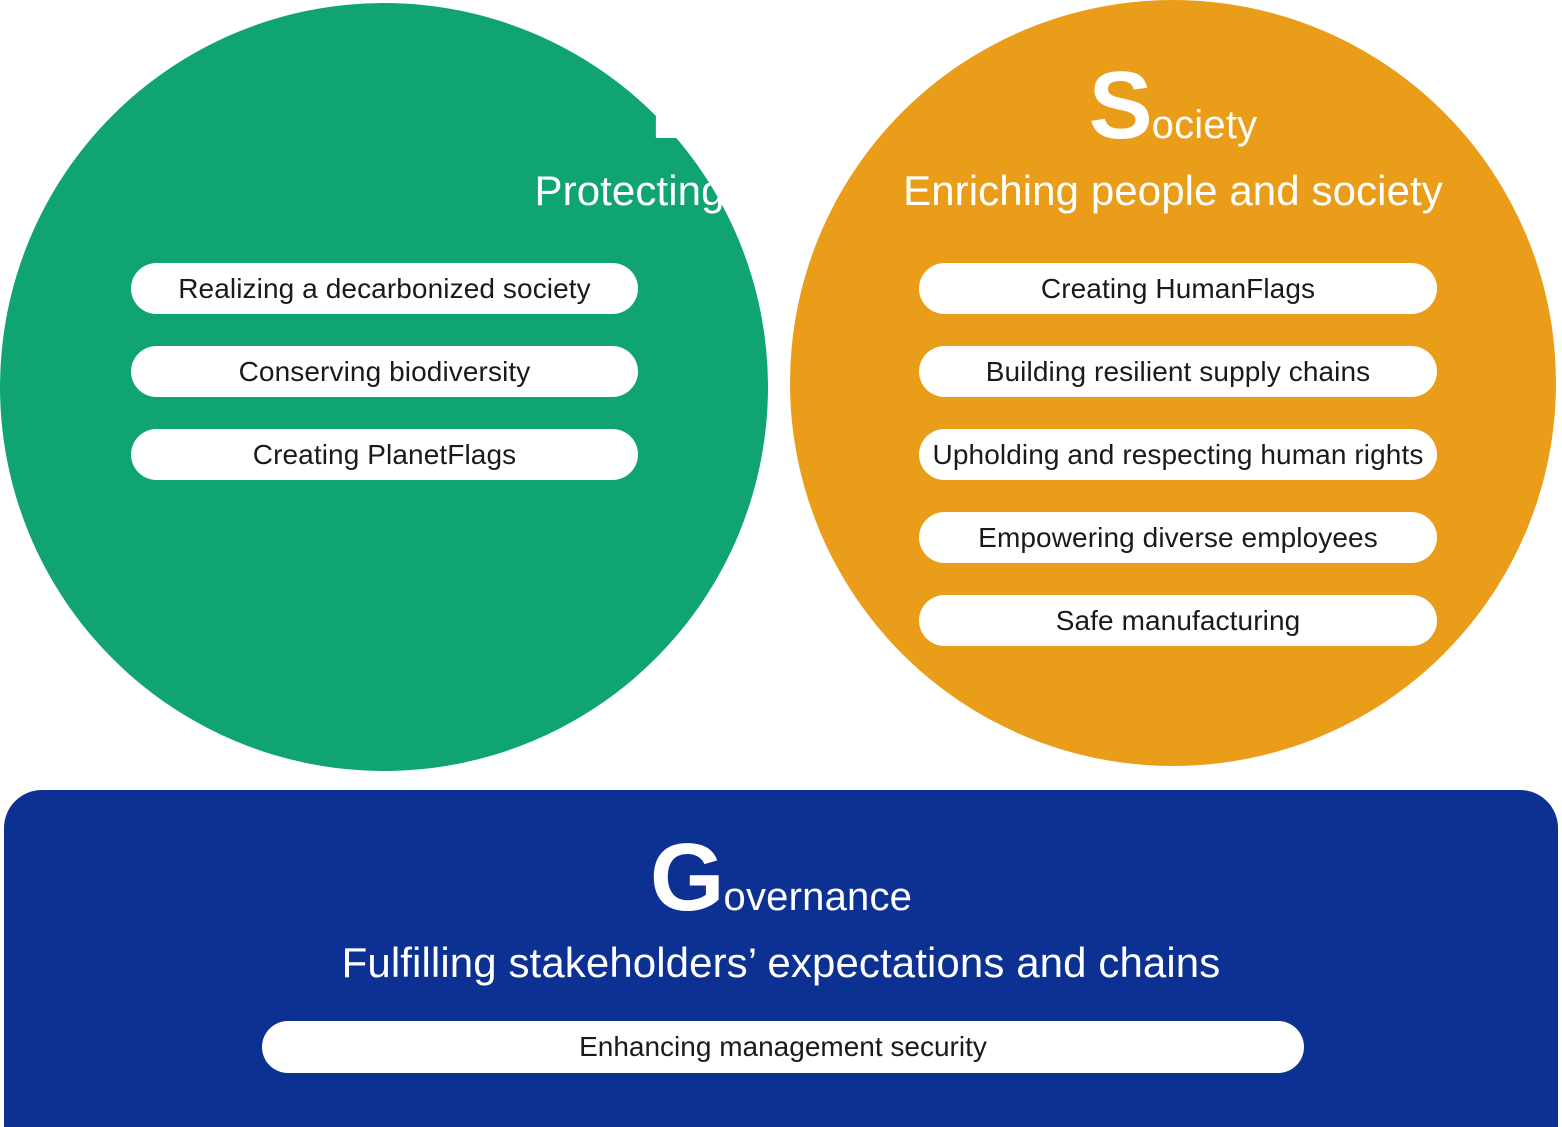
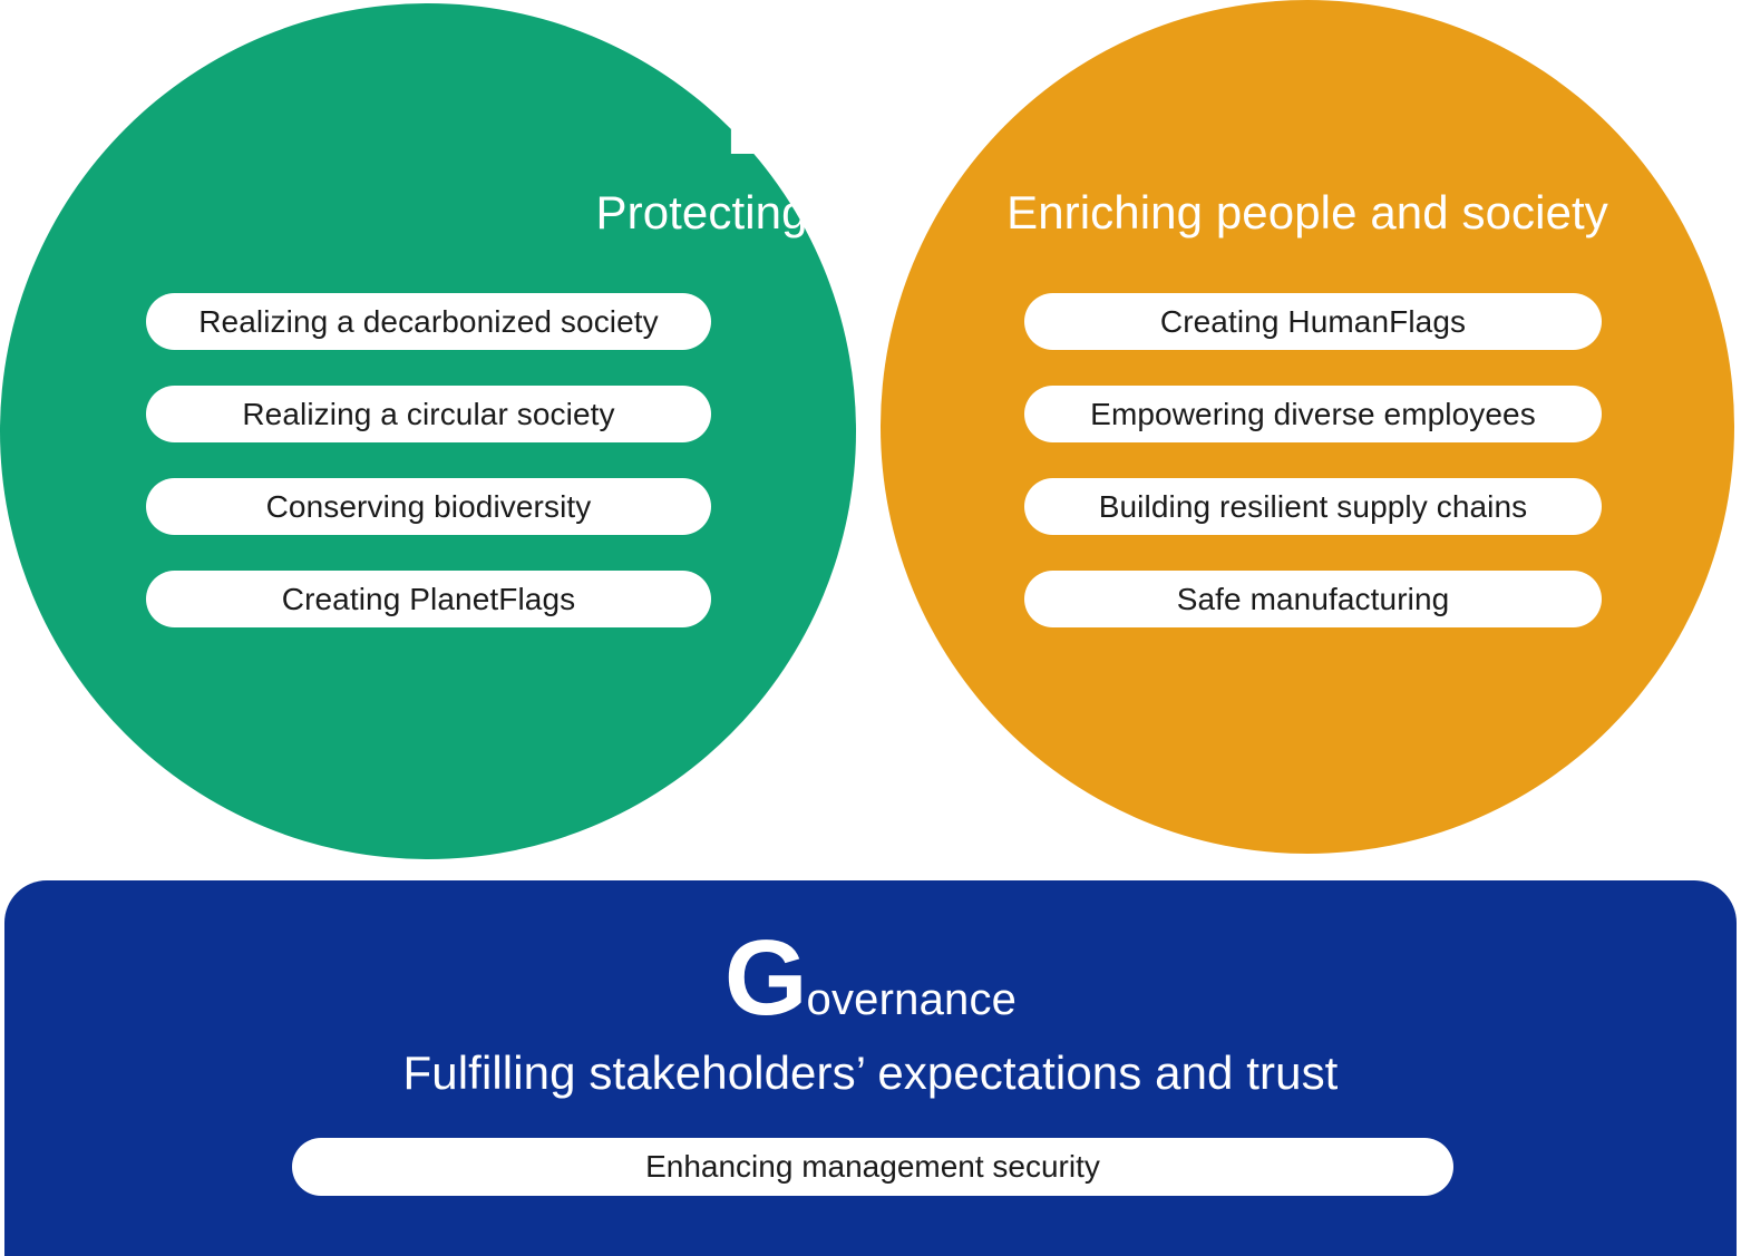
  Environme
  Realizing a decarbonized society
+ Realizing a circular society
  Conserving biodiversity
  Creating PlanetFlags
- Society
  Enriching people and society
  Creating HumanFlags
- Building resilient supply chains
+ Empowering diverse employees
- Upholding and respecting human rights
- Empowering diverse employees
+ Building resilient supply chains
  Safe manufacturing
  Governance
- Fulfilling stakeholders’ expectations and chains
+ Fulfilling stakeholders’ expectations and trust
  Enhancing management security
